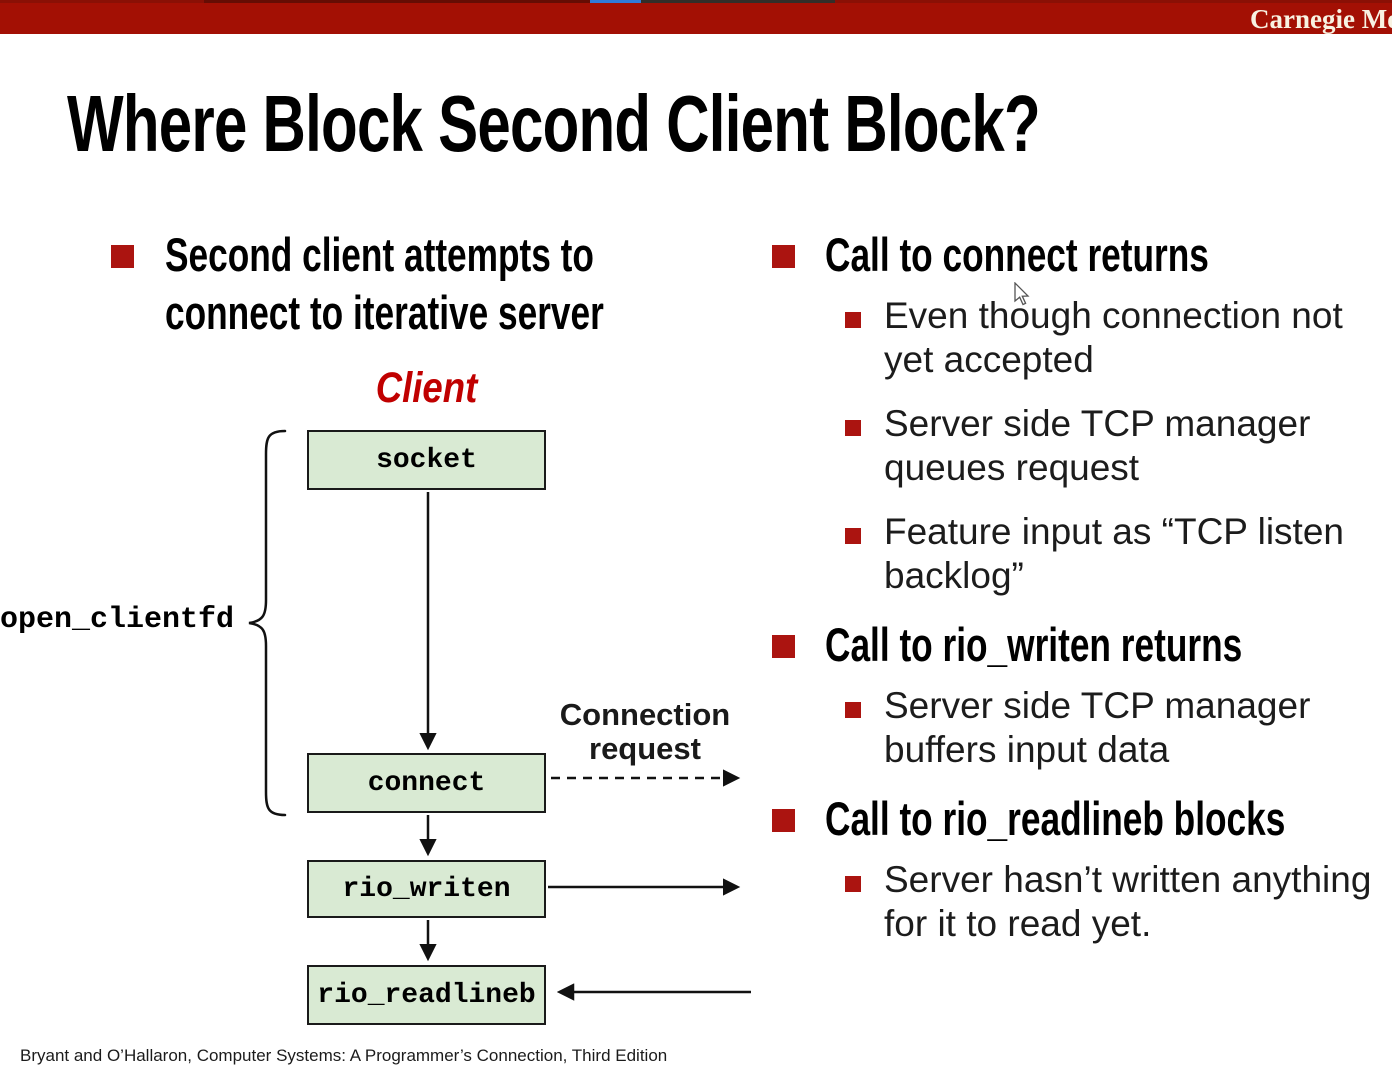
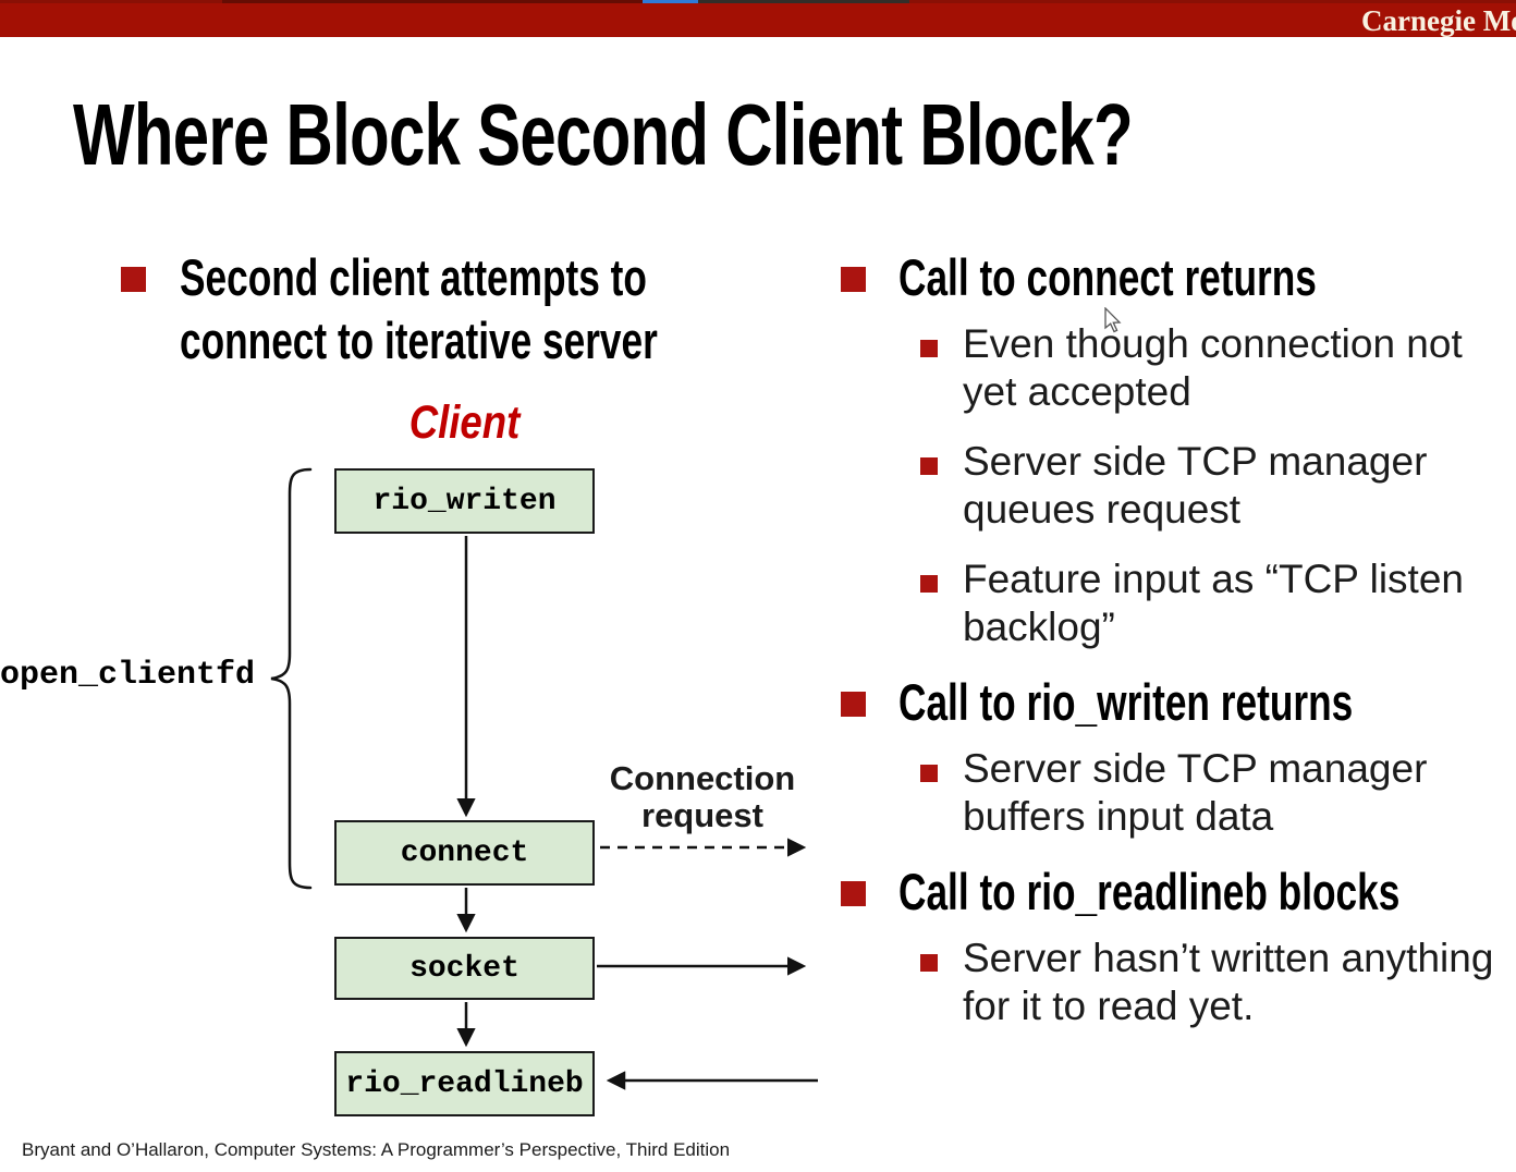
  Where Block Second Client Block?
  Second client attempts to
  connect to iterative server
  Client
  open_clientfd
- socket
+ rio_writen
  connect
- rio_writen
+ socket
  rio_readlineb
  Connection
  request
  Call to connect returns
  Even though connection not
  yet accepted
  Server side TCP manager
  queues request
  Feature input as “TCP listen
  backlog”
  Call to rio_writen returns
  Server side TCP manager
  buffers input data
  Call to rio_readlineb blocks
  Server hasn’t written anything
  for it to read yet.
- Bryant and O’Hallaron, Computer Systems: A Programmer’s Connection, Third Edition
+ Bryant and O’Hallaron, Computer Systems: A Programmer’s Perspective, Third Edition
